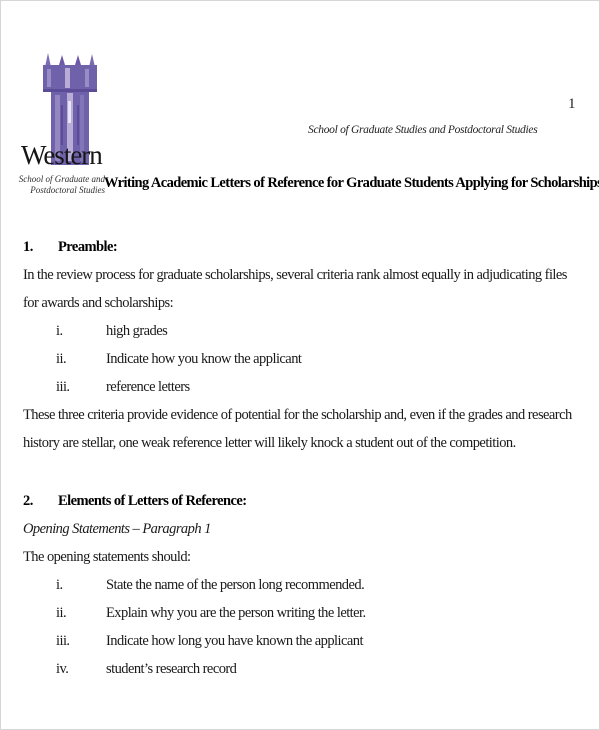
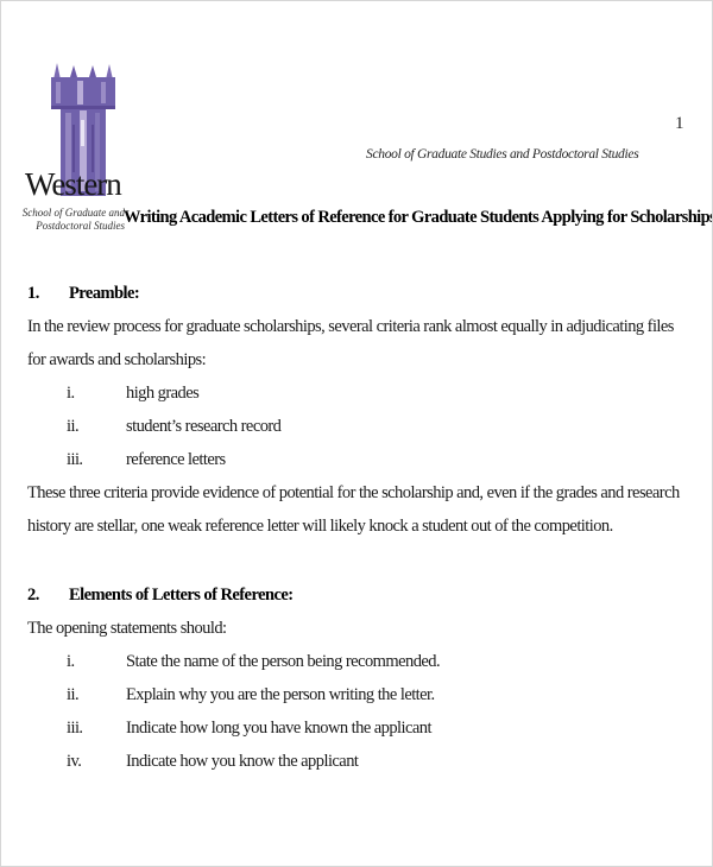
  Western
  School of Graduate and
  Postdoctoral Studies
  1
  School of Graduate Studies and Postdoctoral Studies
  Writing Academic Letters of Reference for Graduate Students Applying for Scholarship
  1. Preamble:
  In the review process for graduate scholarships, several criteria rank almost equally in adjudicating files for awards and scholarships:
  i.
  high grades
  ii.
- Indicate how you know the applicant
+ student’s research record
  iii.
  reference letters
  These three criteria provide evidence of potential for the scholarship and, even if the grades and research history are stellar, one weak reference letter will likely knock a student out of the competition.
  2. Elements of Letters of Reference:
- Opening Statements – Paragraph 1
  The opening statements should:
  i.
- State the name of the person long recommended.
+ State the name of the person being recommended.
  ii.
  Explain why you are the person writing the letter.
  iii.
  Indicate how long you have known the applicant
  iv.
- student’s research record
+ Indicate how you know the applicant
